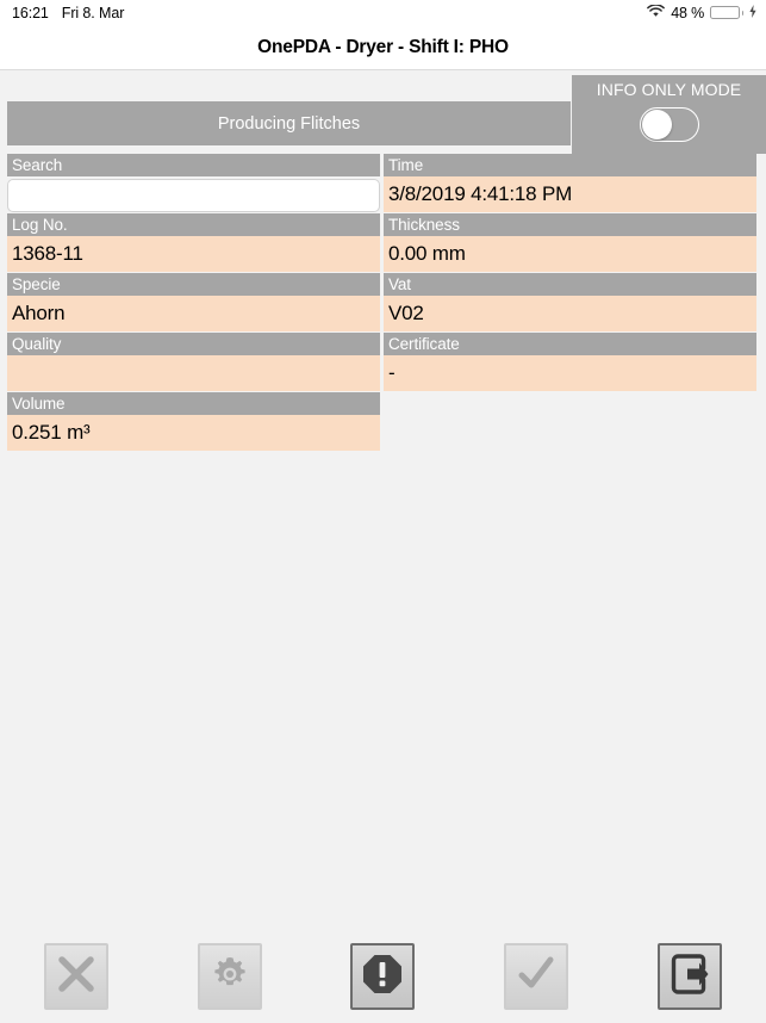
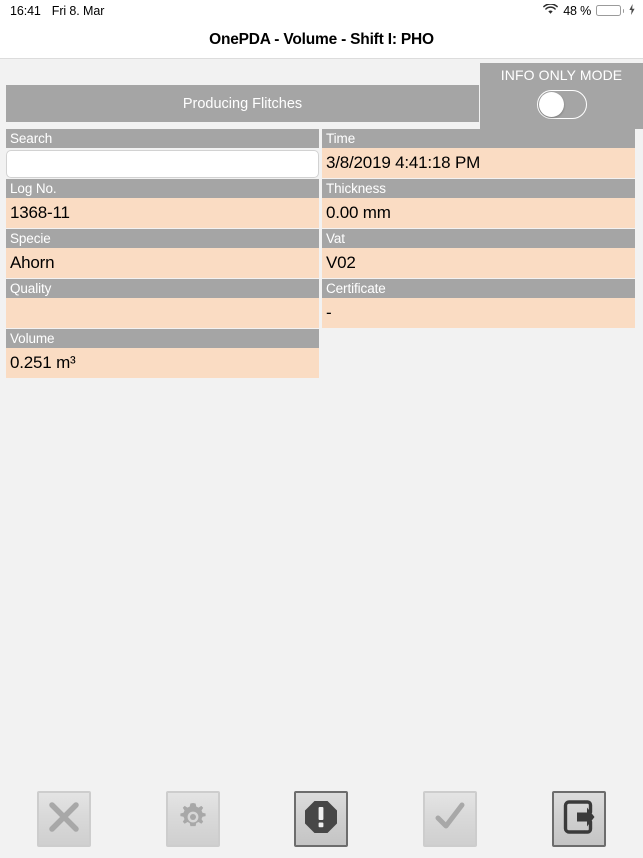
- 16:21
+ 16:41
  Fri 8. Mar
  48 %
- OnePDA - Dryer - Shift I: PHO
+ OnePDA - Volume - Shift I: PHO
  Producing Flitches
  INFO ONLY MODE
  Search
  Time
  3/8/2019 4:41:18 PM
  Log No.
  1368-11
  Thickness
  0.00 mm
  Specie
  Ahorn
  Vat
  V02
  Quality
  Certificate
  -
  Volume
  0.251 m³
